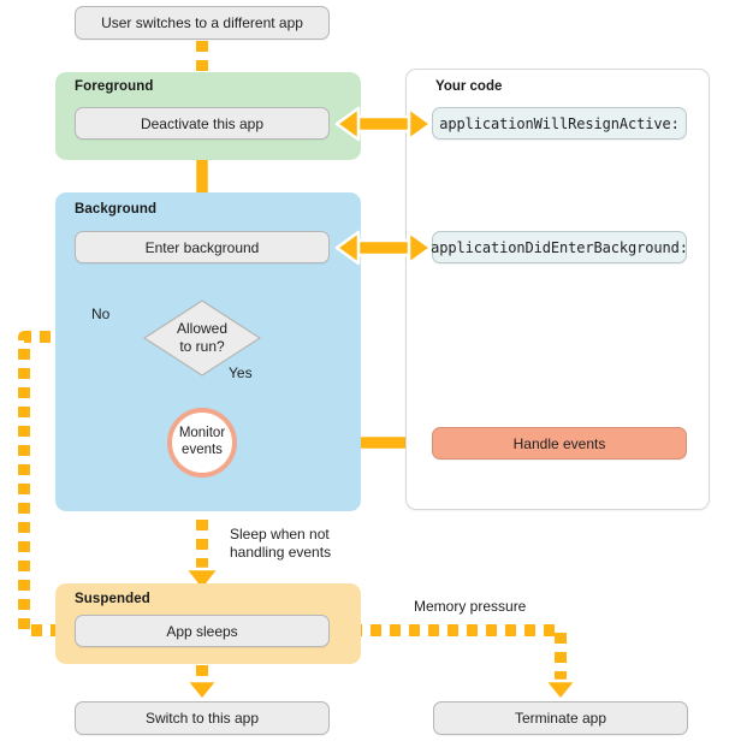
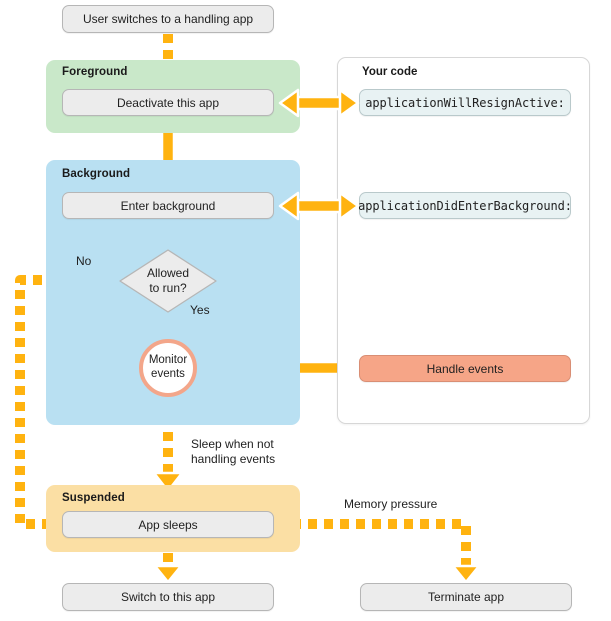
  Foreground
  Background
  Suspended
  Your code
- User switches to a different app
+ User switches to a handling app
  Deactivate this app
  Enter background
  Allowed
  to run?
  Monitor
  events
  App sleeps
  Switch to this app
  Terminate app
  applicationWillResignActive:
  applicationDidEnterBackground:
  Handle events
  No
  Yes
  Sleep when not
  handling events
  Memory pressure
